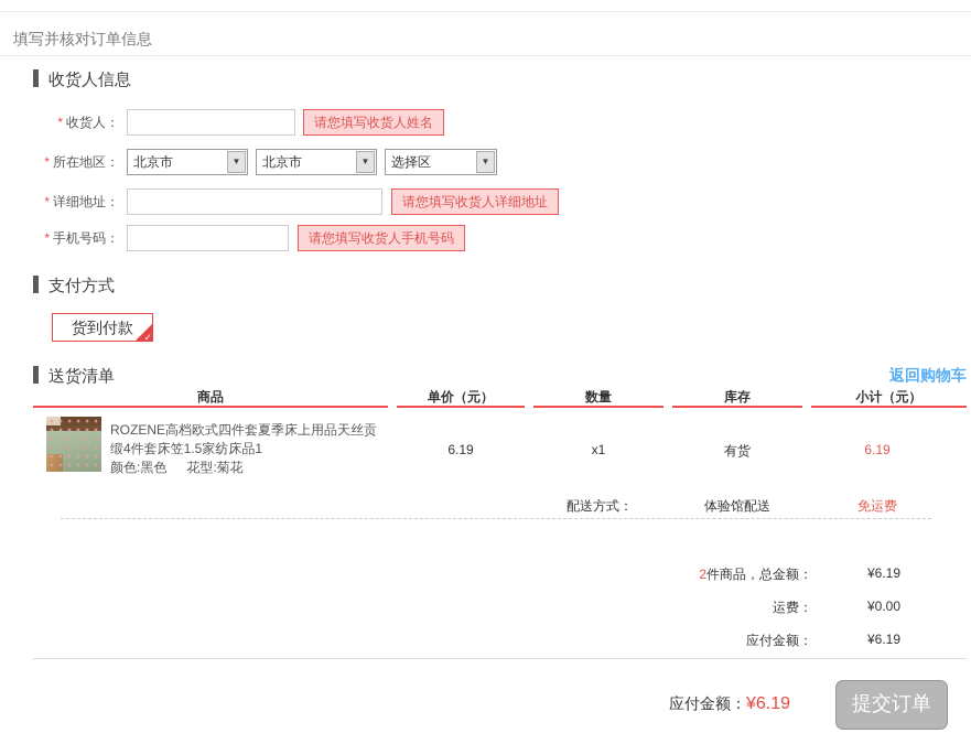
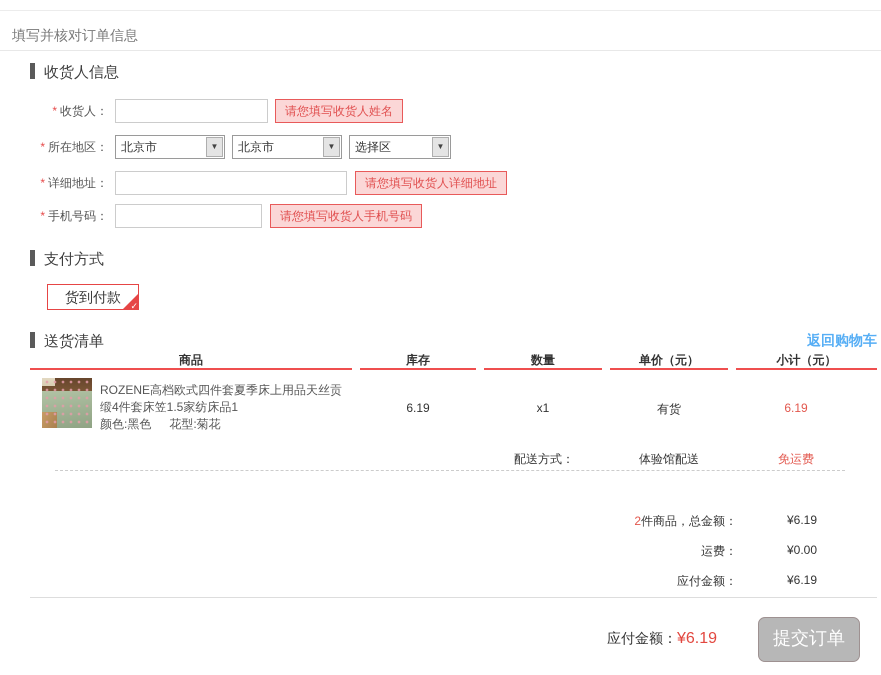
  填写并核对订单信息
  收货人信息
  * 收货人：
  请您填写收货人姓名
  * 所在地区：
  北京市
  ▼
  北京市
  ▼
  选择区
  ▼
  * 详细地址：
  请您填写收货人详细地址
  * 手机号码：
  请您填写收货人手机号码
  支付方式
  货到付款
  ✓
  送货清单
  返回购物车
  商品
- 单价（元）
+ 库存
  数量
- 库存
+ 单价（元）
  小计（元）
  ROZENE高档欧式四件套夏季床上用品天丝贡缎4件套床笠1.5家纺床品1
  颜色:黑色 花型:菊花
  6.19
  x1
  有货
  6.19
  配送方式：
  体验馆配送
  免运费
  2件商品，总金额：
  ¥6.19
  运费：
  ¥0.00
  应付金额：
  ¥6.19
  应付金额：¥6.19
  提交订单
